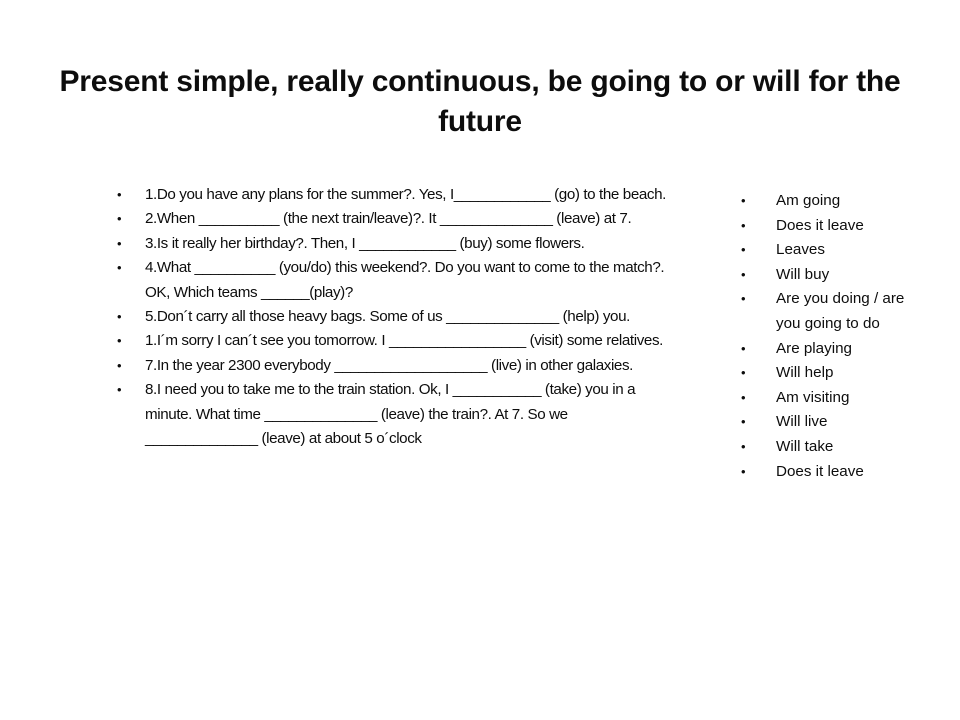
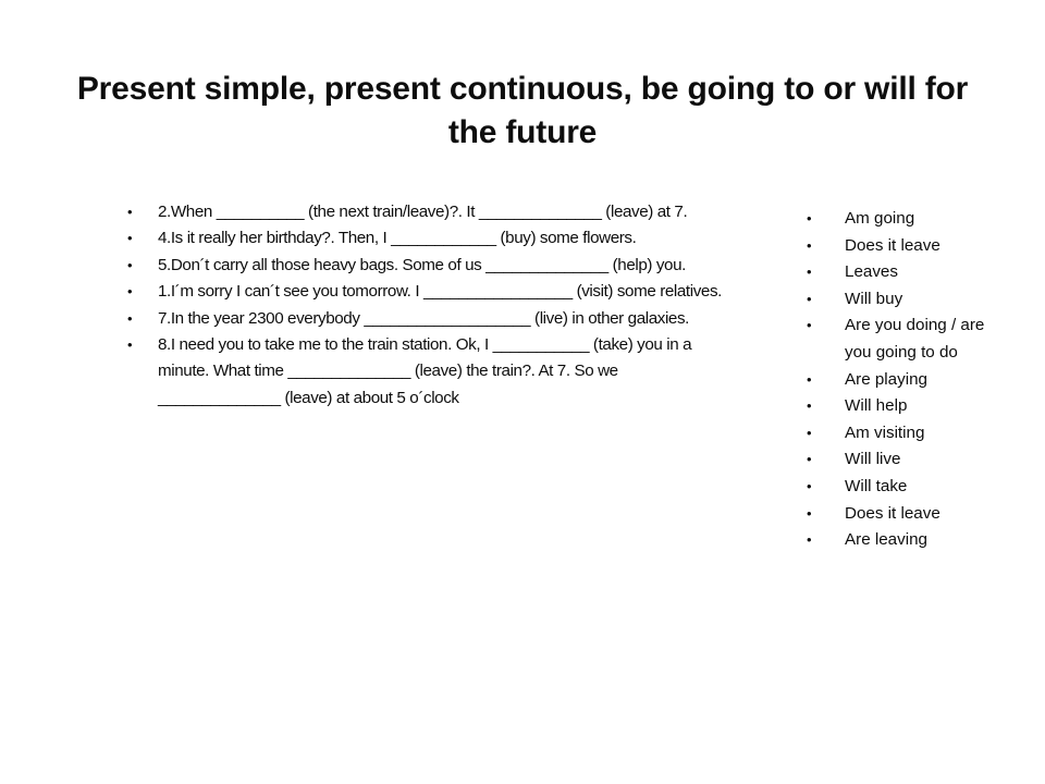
- Present simple, really continuous, be going to or will for the future
+ Present simple, present continuous, be going to or will for the future
- 1.Do you have any plans for the summer?. Yes, I____________ (go) to the beach.
  2.When __________ (the next train/leave)?. It ______________ (leave) at 7.
- 3.Is it really her birthday?. Then, I ____________ (buy) some flowers.
+ 4.Is it really her birthday?. Then, I ____________ (buy) some flowers.
- 4.What __________ (you/do) this weekend?. Do you want to come to the match?. OK, Which teams ______(play)?
  5.Don´t carry all those heavy bags. Some of us ______________ (help) you.
  1.I´m sorry I can´t see you tomorrow. I _________________ (visit) some relatives.
  7.In the year 2300 everybody ___________________ (live) in other galaxies.
  8.I need you to take me to the train station. Ok, I ___________ (take) you in a minute. What time ______________ (leave) the train?. At 7. So we ______________ (leave) at about 5 o´clock
  Am going
  Does it leave
  Leaves
  Will buy
  Are you doing / are you going to do
  Are playing
  Will help
  Am visiting
  Will live
  Will take
  Does it leave
+ Are leaving
